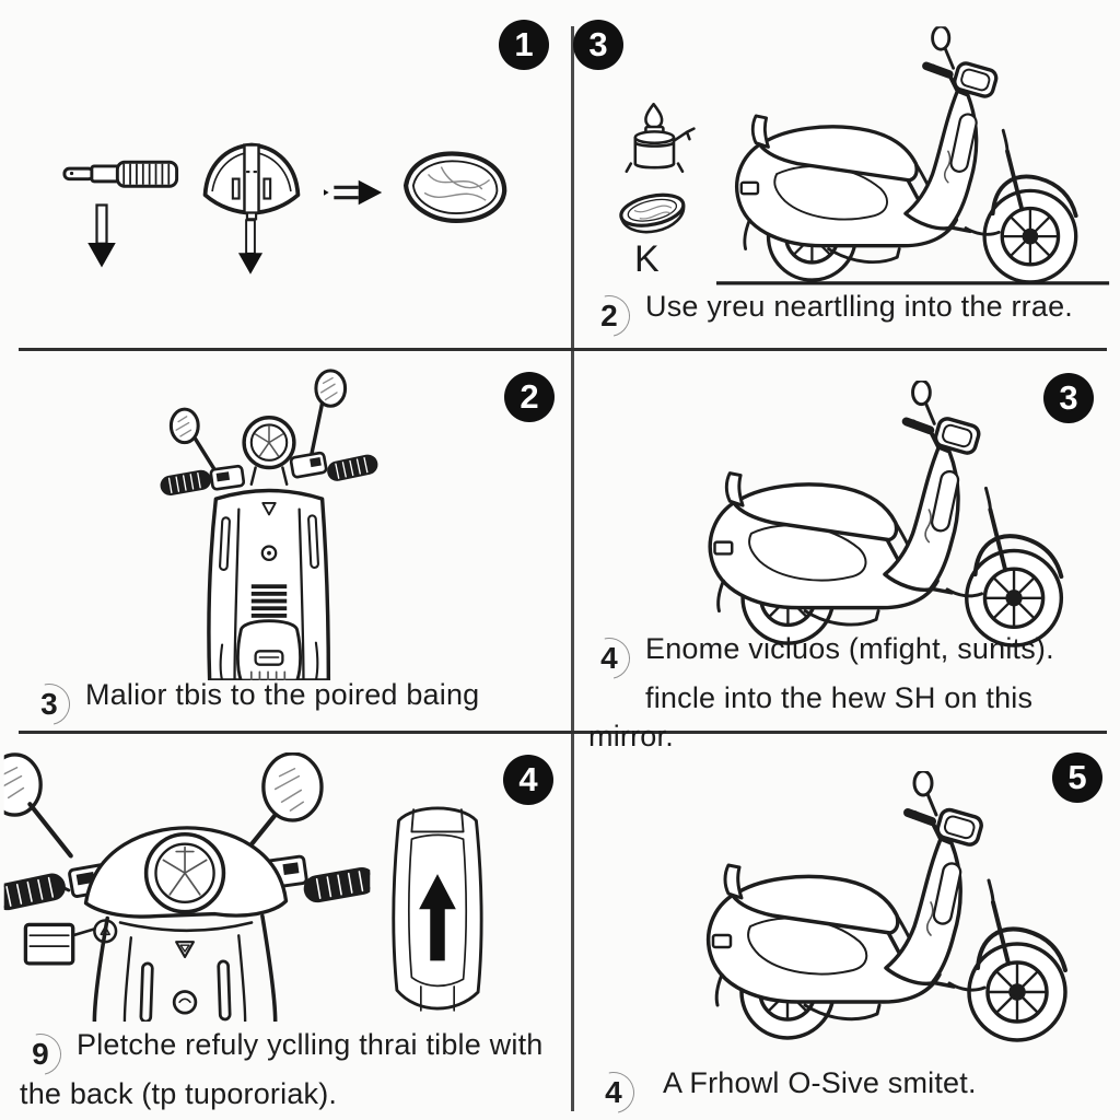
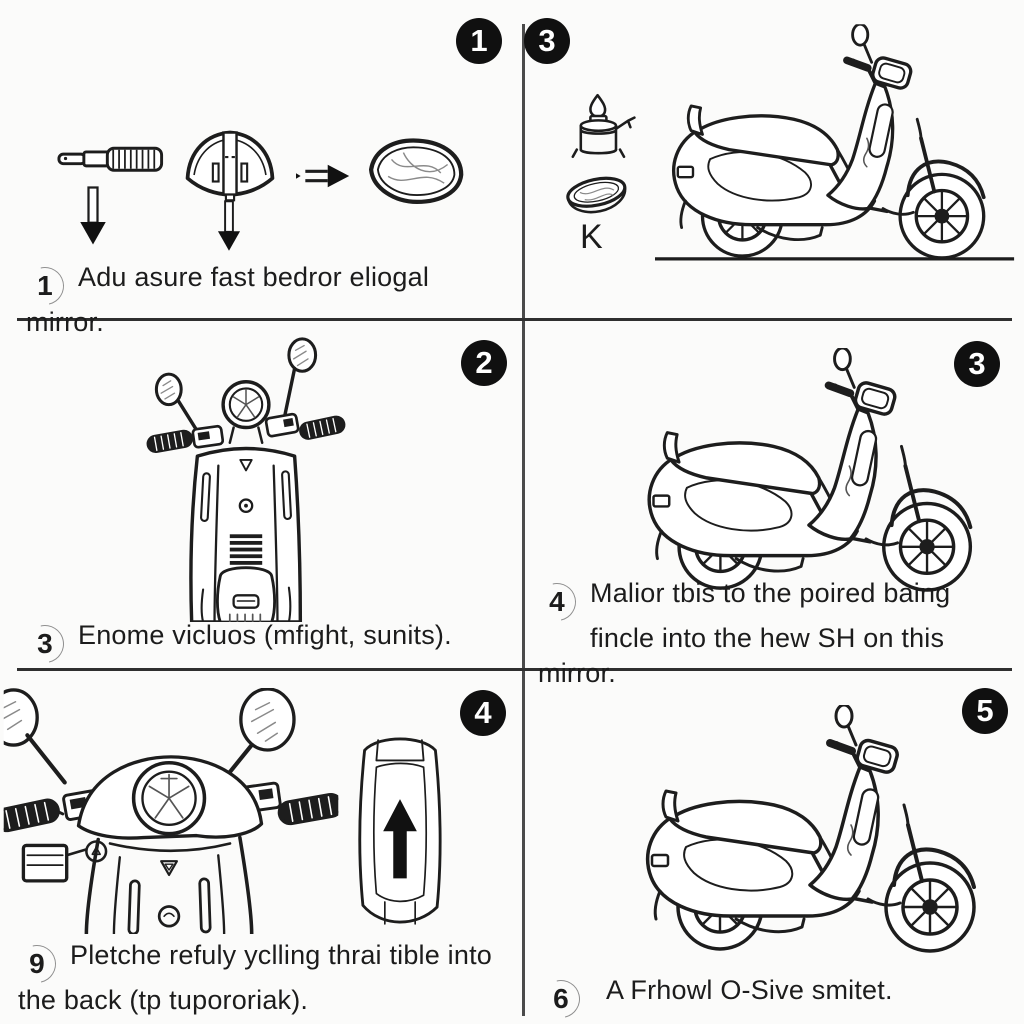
  1
+ 1 Adu asure fast bedror eliogal mirror.
  3
  K
- 2 Use yreu neartlling into the rrae.
  2
- 3 Malior tbis to the poired baing
+ 3 Enome vicluos (mfight, sunits).
  3
- 4 Enome vicluos (mfight, sunits).
+ 4 Malior tbis to the poired baing
  fincle into the hew SH on this mirror.
  4
- 9 Pletche refuly yclling thrai tible with
+ 9 Pletche refuly yclling thrai tible into
  the back (tp tupororiak).
  5
- 4 A Frhowl O-Sive smitet.
+ 6 A Frhowl O-Sive smitet.
